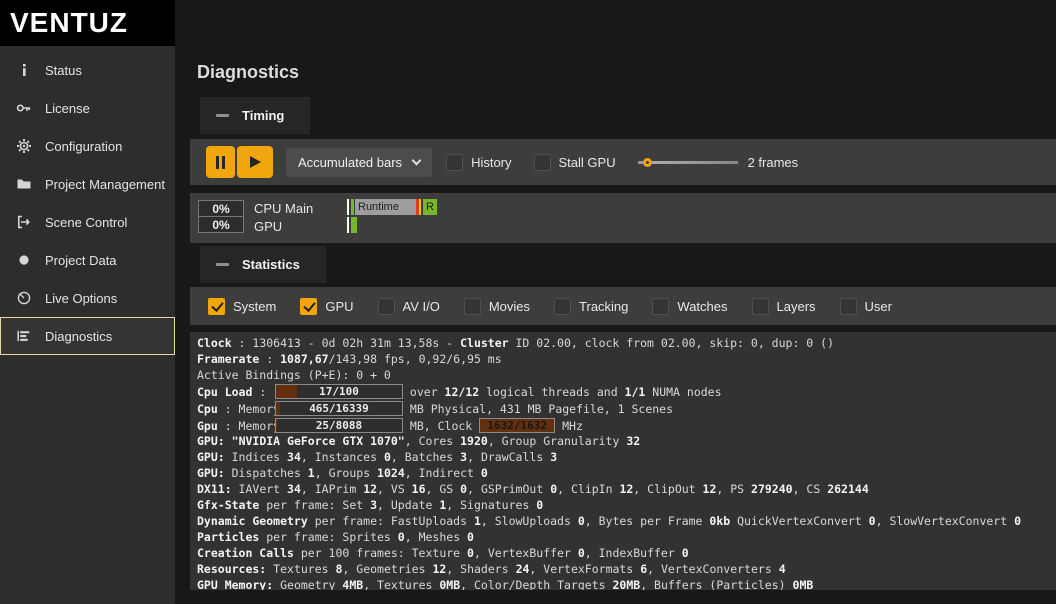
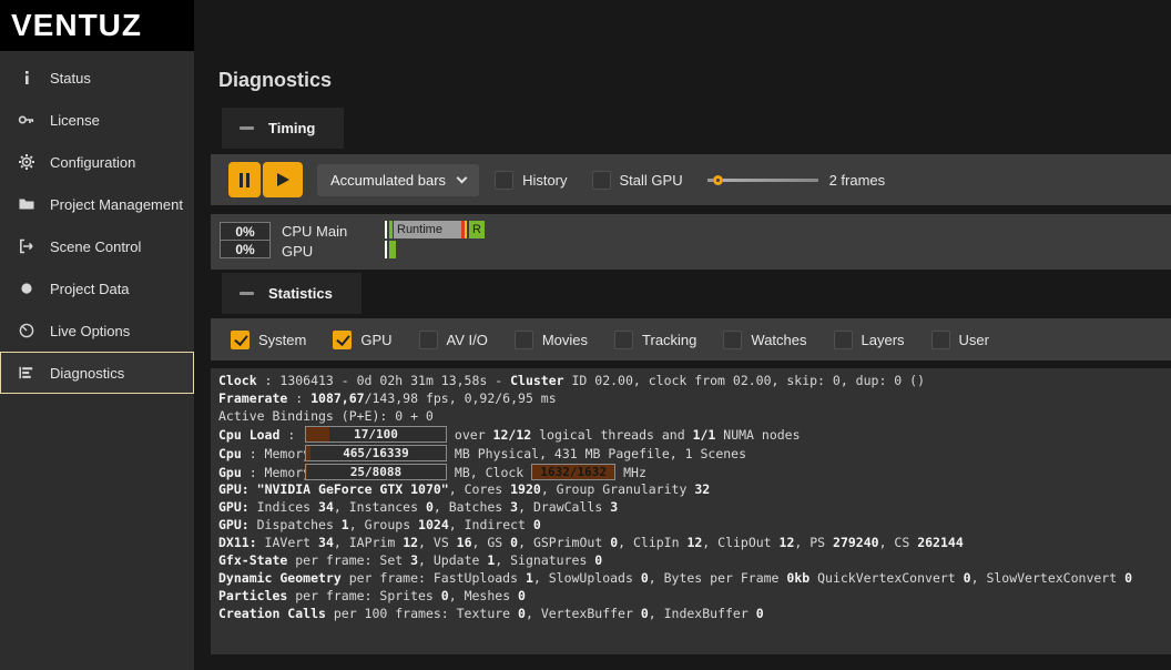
  VENTUZ
  Status
  License
  Configuration
  Project Management
  Scene Control
  Project Data
  Live Options
  Diagnostics
  Diagnostics
  Timing
  Accumulated bars
  History
  Stall GPU
  2 frames
  0%
  0%
  CPU Main
  GPU
  Runtime
  R
  Statistics
  System
  GPU
  AV I/O
  Movies
  Tracking
  Watches
  Layers
  User
  Clock : 1306413 - 0d 02h 31m 13,58s - Cluster ID 02.00, clock from 02.00, skip: 0, dup: 0 ()
  Framerate : 1087,67/143,98 fps, 0,92/6,95 ms
  Active Bindings (P+E): 0 + 0
  Cpu Load : 17/100 over 12/12 logical threads and 1/1 NUMA nodes
  Cpu : Memor 465/16339 MB Physical, 431 MB Pagefile, 1 Scenes
  Gpu : Memor 25/8088 MB, Clock 1632/1632 MHz
  GPU: "NVIDIA GeForce GTX 1070", Cores 1920, Group Granularity 32
  GPU: Indices 34, Instances 0, Batches 3, DrawCalls 3
  GPU: Dispatches 1, Groups 1024, Indirect 0
  DX11: IAVert 34, IAPrim 12, VS 16, GS 0, GSPrimOut 0, ClipIn 12, ClipOut 12, PS 279240, CS 262144
  Gfx-State per frame: Set 3, Update 1, Signatures 0
  Dynamic Geometry per frame: FastUploads 1, SlowUploads 0, Bytes per Frame 0kb QuickVertexConvert 0, SlowVertexConvert 0
  Particles per frame: Sprites 0, Meshes 0
  Creation Calls per 100 frames: Texture 0, VertexBuffer 0, IndexBuffer 0
- Resources: Textures 8, Geometries 12, Shaders 24, VertexFormats 6, VertexConverters 4
- GPU Memory: Geometry 4MB, Textures 0MB, Color/Depth Targets 20MB, Buffers (Particles) 0MB
